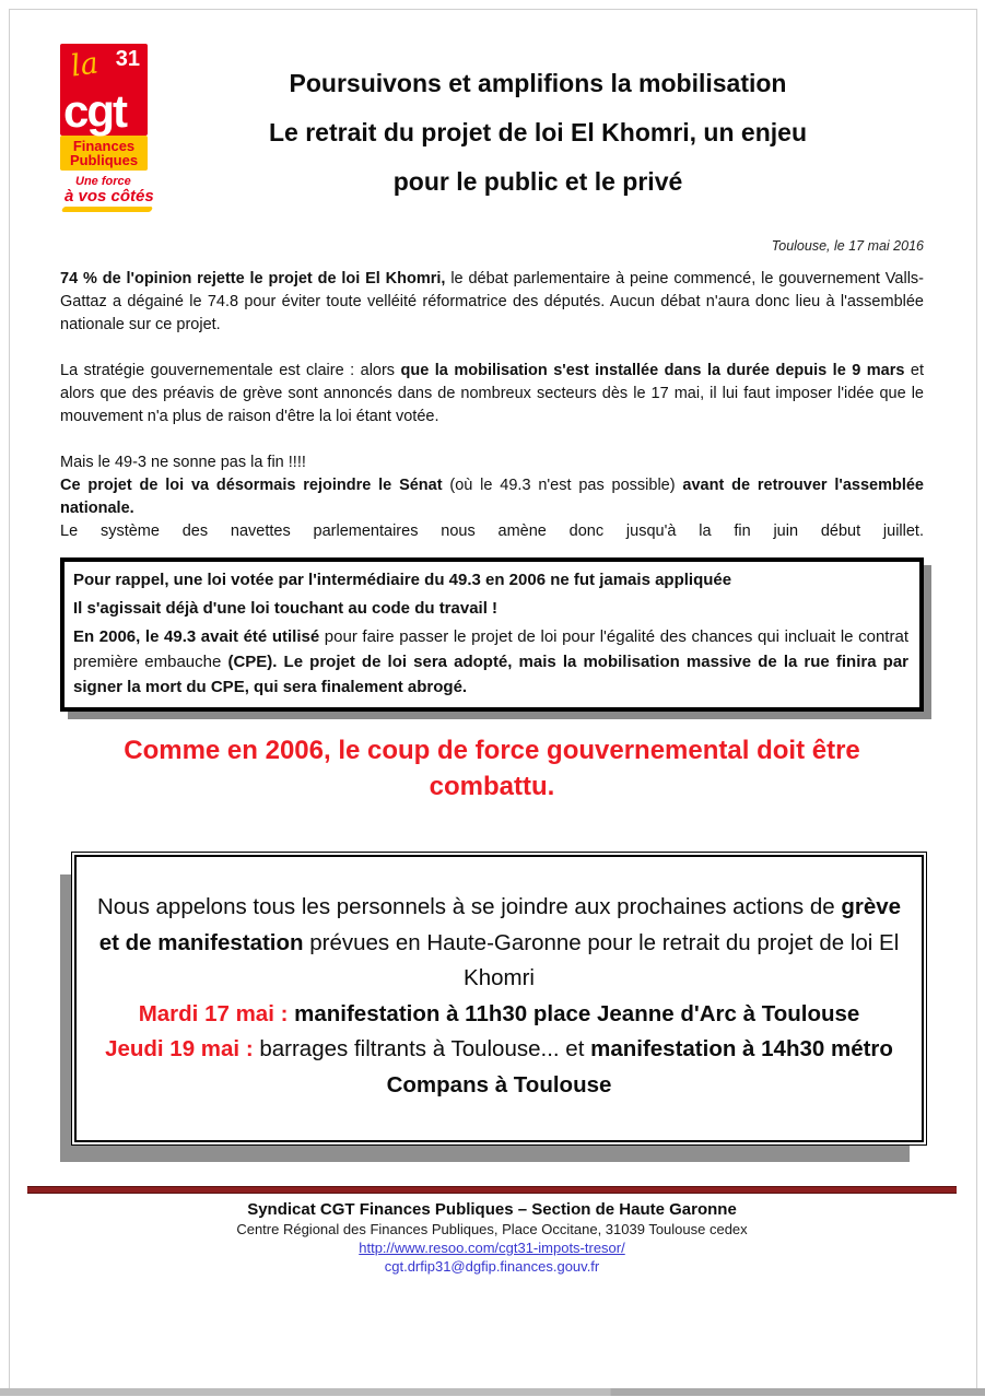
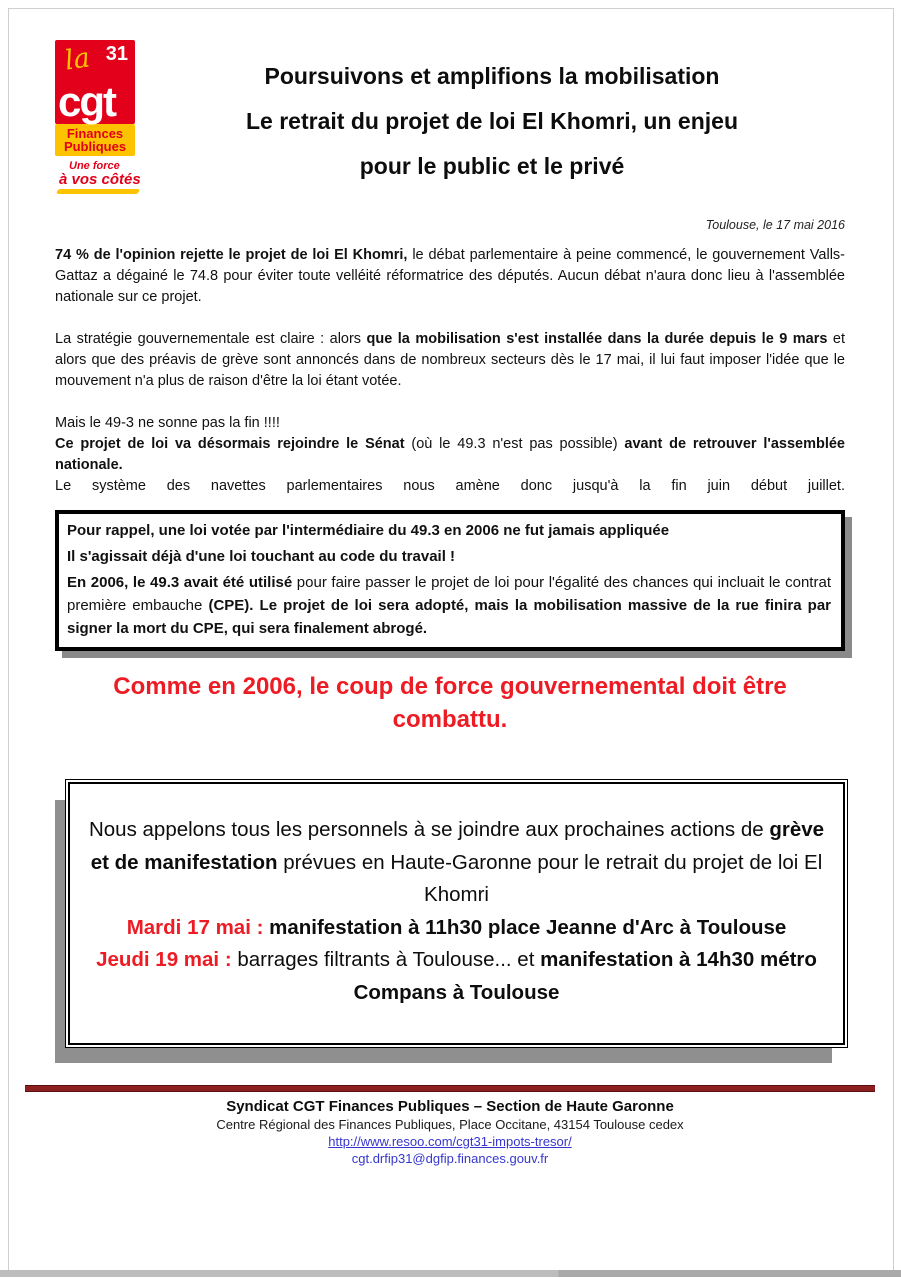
  31
  cgt
  Finances
  Publiques
  Une force
  à vos côtés
  Poursuivons et amplifions la mobilisation
  Le retrait du projet de loi El Khomri, un enjeu
  pour le public et le privé
  Toulouse, le 17 mai 2016
  74 % de l'opinion rejette le projet de loi El Khomri, le débat parlementaire à peine commencé, le gouvernement Valls-Gattaz a dégainé le 74.8 pour éviter toute velléité réformatrice des députés. Aucun débat n'aura donc lieu à l'assemblée nationale sur ce projet.
  La stratégie gouvernementale est claire : alors que la mobilisation s'est installée dans la durée depuis le 9 mars et alors que des préavis de grève sont annoncés dans de nombreux secteurs dès le 17 mai, il lui faut imposer l'idée que le mouvement n'a plus de raison d'être la loi étant votée.
  Mais le 49-3 ne sonne pas la fin !!!!
  Ce projet de loi va désormais rejoindre le Sénat (où le 49.3 n'est pas possible) avant de retrouver l'assemblée nationale.
  Le système des navettes parlementaires nous amène donc jusqu'à la fin juin début juillet.
  Pour rappel, une loi votée par l'intermédiaire du 49.3 en 2006 ne fut jamais appliquée
  Il s'agissait déjà d'une loi touchant au code du travail !
  En 2006, le 49.3 avait été utilisé pour faire passer le projet de loi pour l'égalité des chances qui incluait le contrat première embauche (CPE). Le projet de loi sera adopté, mais la mobilisation massive de la rue finira par signer la mort du CPE, qui sera finalement abrogé.
  Comme en 2006, le coup de force gouvernemental doit être combattu.
  Nous appelons tous les personnels à se joindre aux prochaines actions de grève et de manifestation prévues en Haute-Garonne pour le retrait du projet de loi El Khomri
  Mardi 17 mai : manifestation à 11h30 place Jeanne d'Arc à Toulouse
  Jeudi 19 mai : barrages filtrants à Toulouse... et manifestation à 14h30 métro Compans à Toulouse
  Syndicat CGT Finances Publiques – Section de Haute Garonne
- Centre Régional des Finances Publiques, Place Occitane, 31039 Toulouse cedex
+ Centre Régional des Finances Publiques, Place Occitane, 43154 Toulouse cedex
  http://www.resoo.com/cgt31-impots-tresor/
  cgt.drfip31@dgfip.finances.gouv.fr
